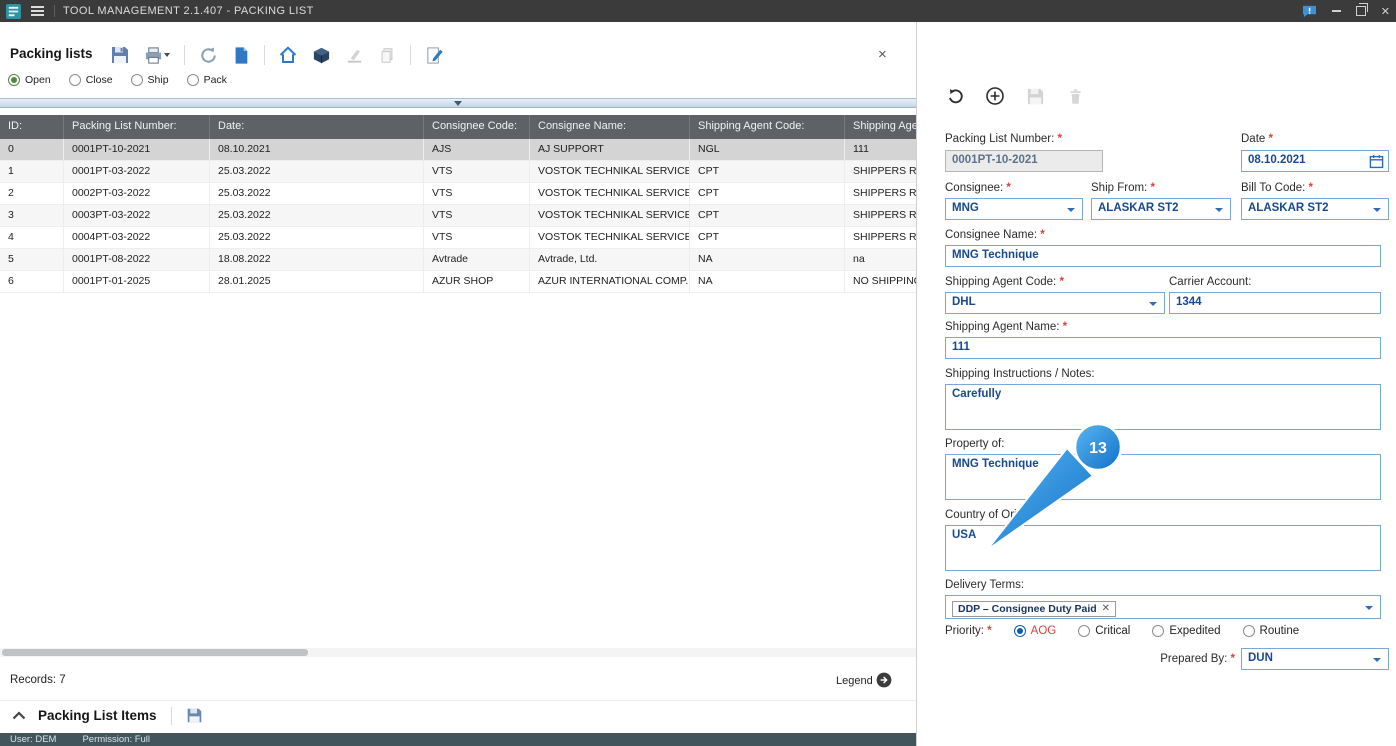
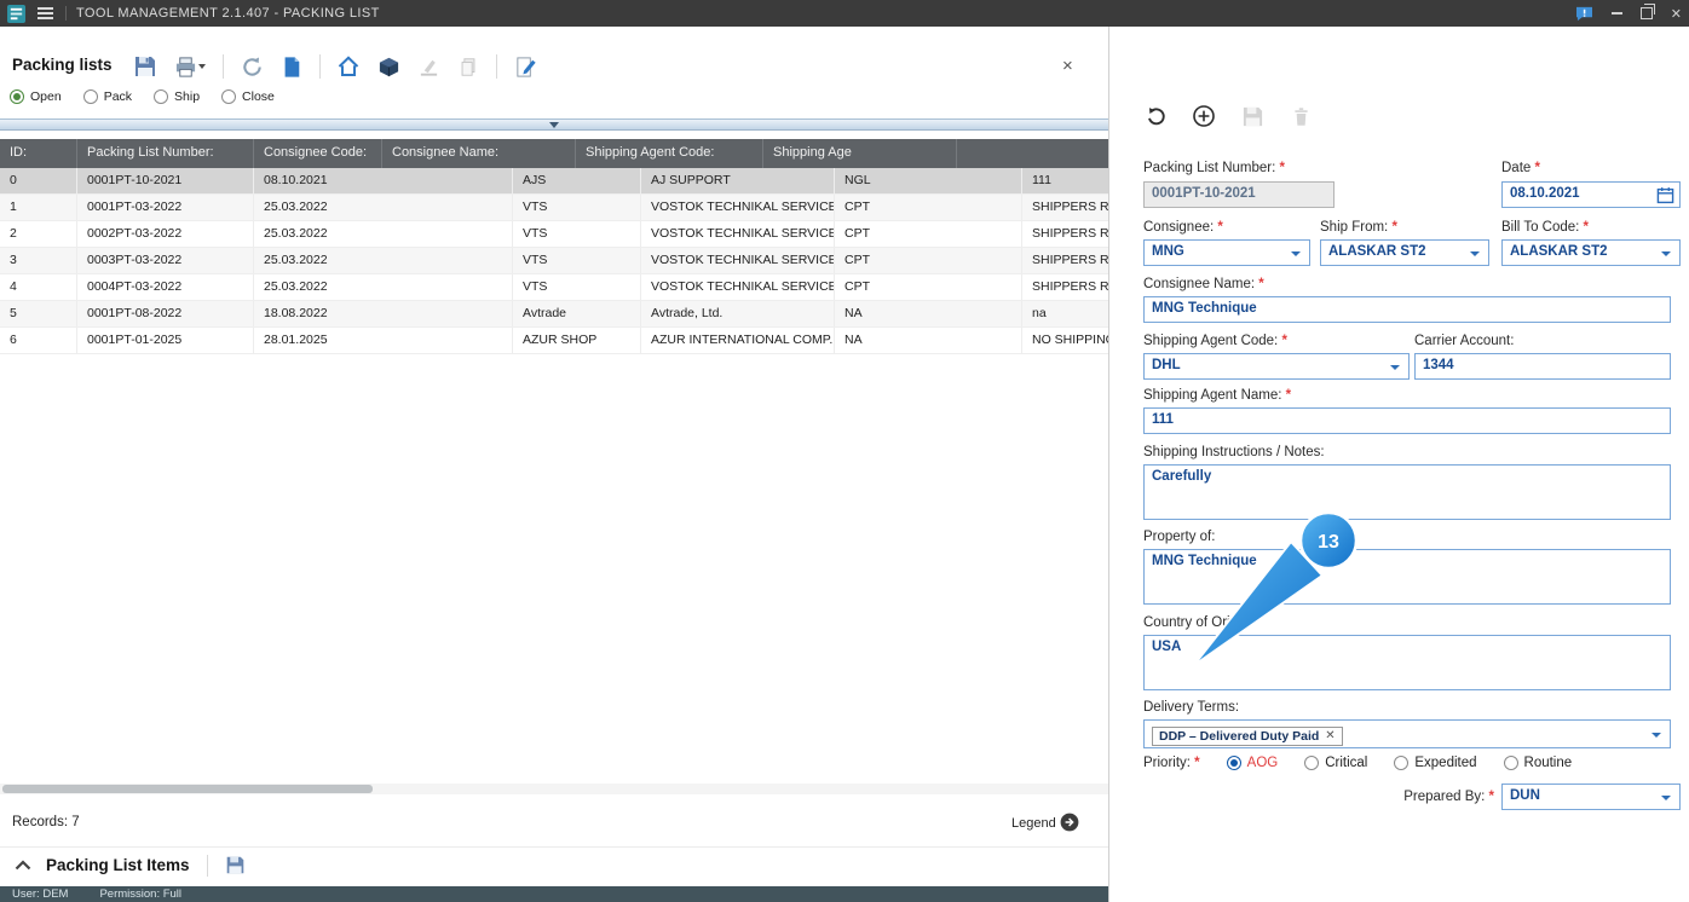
  TOOL MANAGEMENT 2.1.407 - PACKING LIST
  ✕
  Packing lists
  ×
  Open
- Close
+ Pack
  Ship
- Pack
+ Close
  ID:
  Packing List Number:
- Date:
  Consignee Code:
  Consignee Name:
  Shipping Agent Code:
  Shipping Age
  0
  0001PT-10-2021
  08.10.2021
  AJS
  AJ SUPPORT
  NGL
  111
  1
  0001PT-03-2022
  25.03.2022
  VTS
  VOSTOK TECHNIKAL SERVICE
  CPT
  2
  0002PT-03-2022
  25.03.2022
  VTS
  VOSTOK TECHNIKAL SERVICE
  CPT
  3
  0003PT-03-2022
  25.03.2022
  VTS
  VOSTOK TECHNIKAL SERVICE
  CPT
  4
  0004PT-03-2022
  25.03.2022
  VTS
  VOSTOK TECHNIKAL SERVICE
  CPT
  5
  0001PT-08-2022
  18.08.2022
  Avtrade
  Avtrade, Ltd.
  NA
  na
  6
  0001PT-01-2025
  28.01.2025
  AZUR SHOP
  AZUR INTERNATIONAL COMP..
  NA
  NO SHIPPIN
  Records: 7
  Legend
  Packing List Items
  User: DEM
  Permission: Full
  Packing List Number:
  0001PT-10-2021
  Date
  08.10.2021
  Consignee:
  MNG
  Ship From:
  ALASKAR ST2
  Bill To Code:
  ALASKAR ST2
  Consignee Name:
  MNG Technique
  Shipping Agent Code:
  DHL
  Carrier Account:
  1344
  Shipping Agent Name:
  111
  Shipping Instructions / Notes:
  Carefully
  Property of:
  MNG Technique
  USA
  Delivery Terms:
- DDP – Consignee Duty Paid
+ DDP – Delivered Duty Paid
  ✕
  Priority:
  AOG
  Critical
  Expedited
  Routine
  Prepared By:
  DUN
  13
